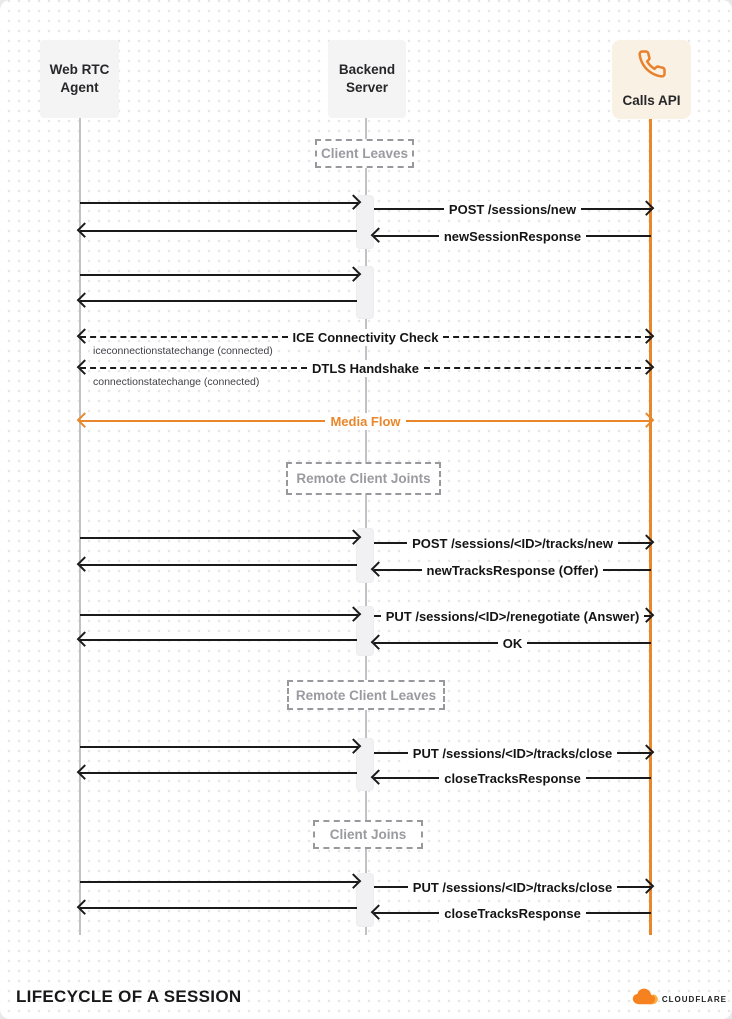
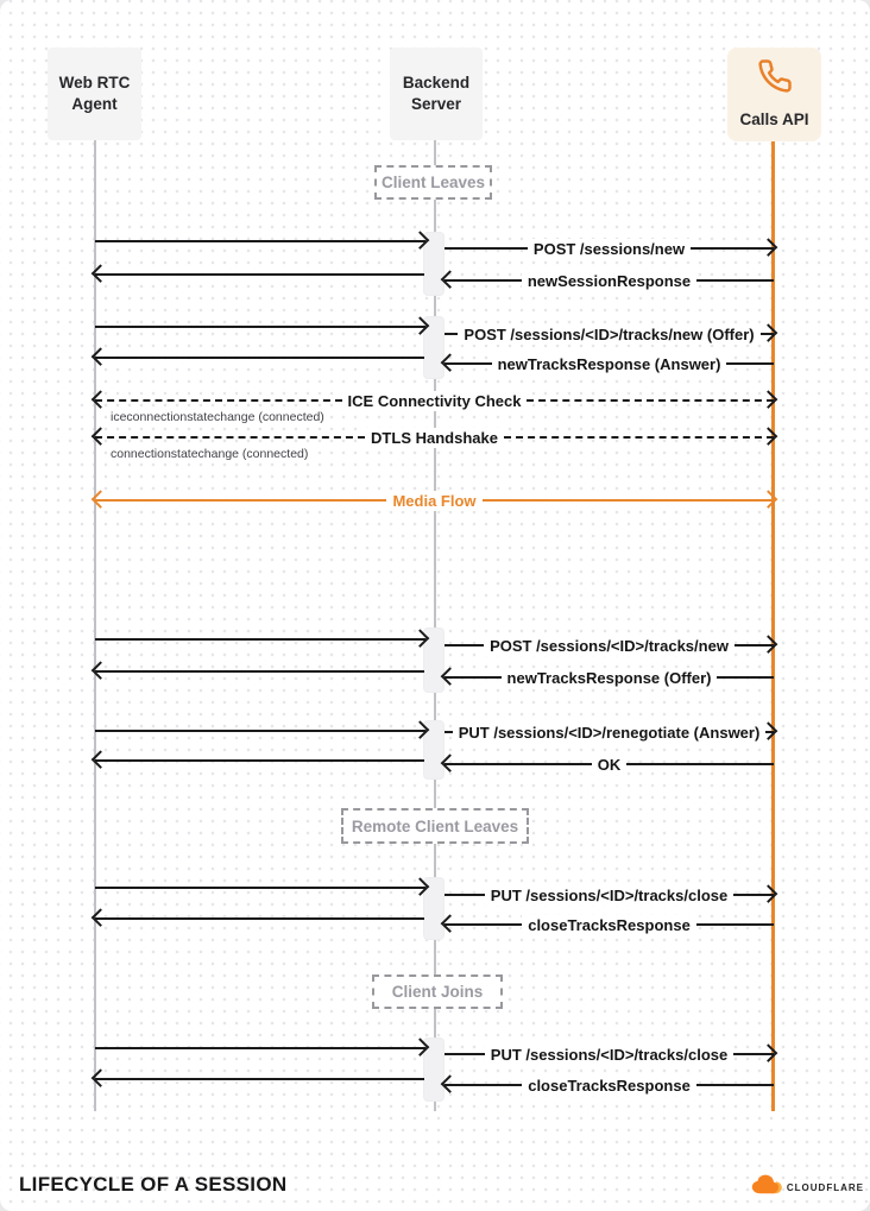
  Web RTC Agent
  Backend Server
  Calls API
  Client Leaves
- Remote Client Joints
  Remote Client Leaves
  Client Joins
  POST /sessions/new
  newSessionResponse
+ POST /sessions/<ID>/tracks/new (Offer)
+ newTracksResponse (Answer)
  ICE Connectivity Check
  iceconnectionstatechange (connected)
  DTLS Handshake
  connectionstatechange (connected)
  Media Flow
  POST /sessions/<ID>/tracks/new
  newTracksResponse (Offer)
  PUT /sessions/<ID>/renegotiate (Answer)
  OK
  PUT /sessions/<ID>/tracks/close
  closeTracksResponse
  PUT /sessions/<ID>/tracks/close
  closeTracksResponse
  LIFECYCLE OF A SESSION
  CLOUDFLARE
